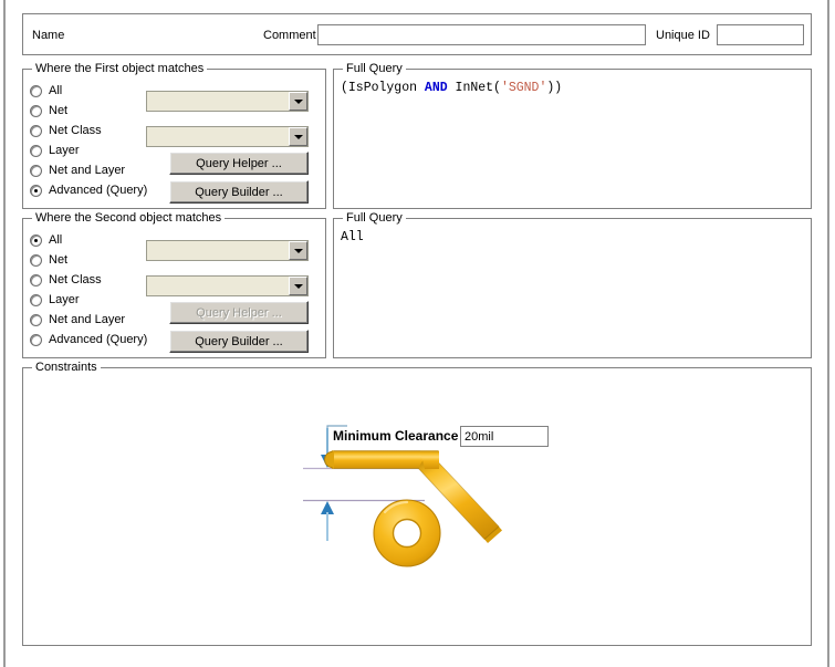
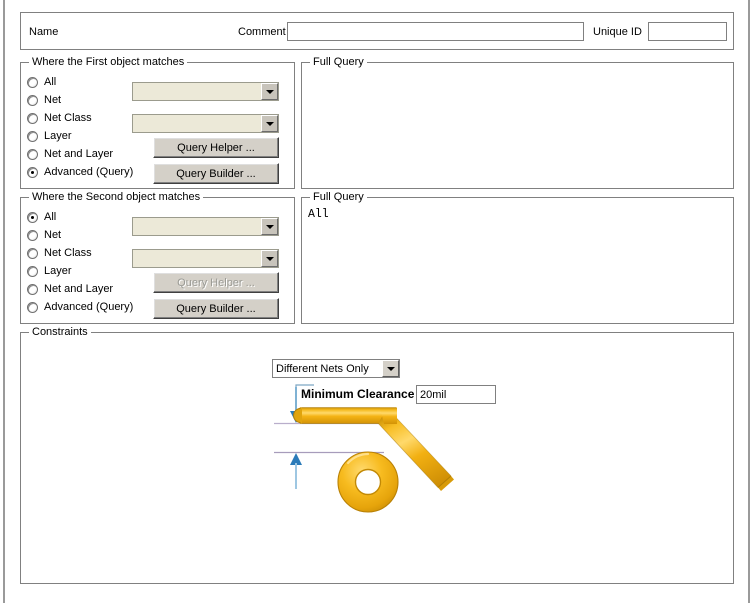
  Name
  Comment
  Unique ID
  Where the First object matches
  All
  Net
  Net Class
  Layer
  Net and Layer
  Advanced (Query)
  Query Helper ...
  Query Builder ...
  Full Query
- (IsPolygon AND InNet('SGND'))
  Where the Second object matches
  All
  Net
  Net Class
  Layer
  Net and Layer
  Advanced (Query)
  Query Helper ...
  Query Builder ...
  Full Query
  All
  Constraints
+ Different Nets Only
  Minimum Clearance
  20mil
